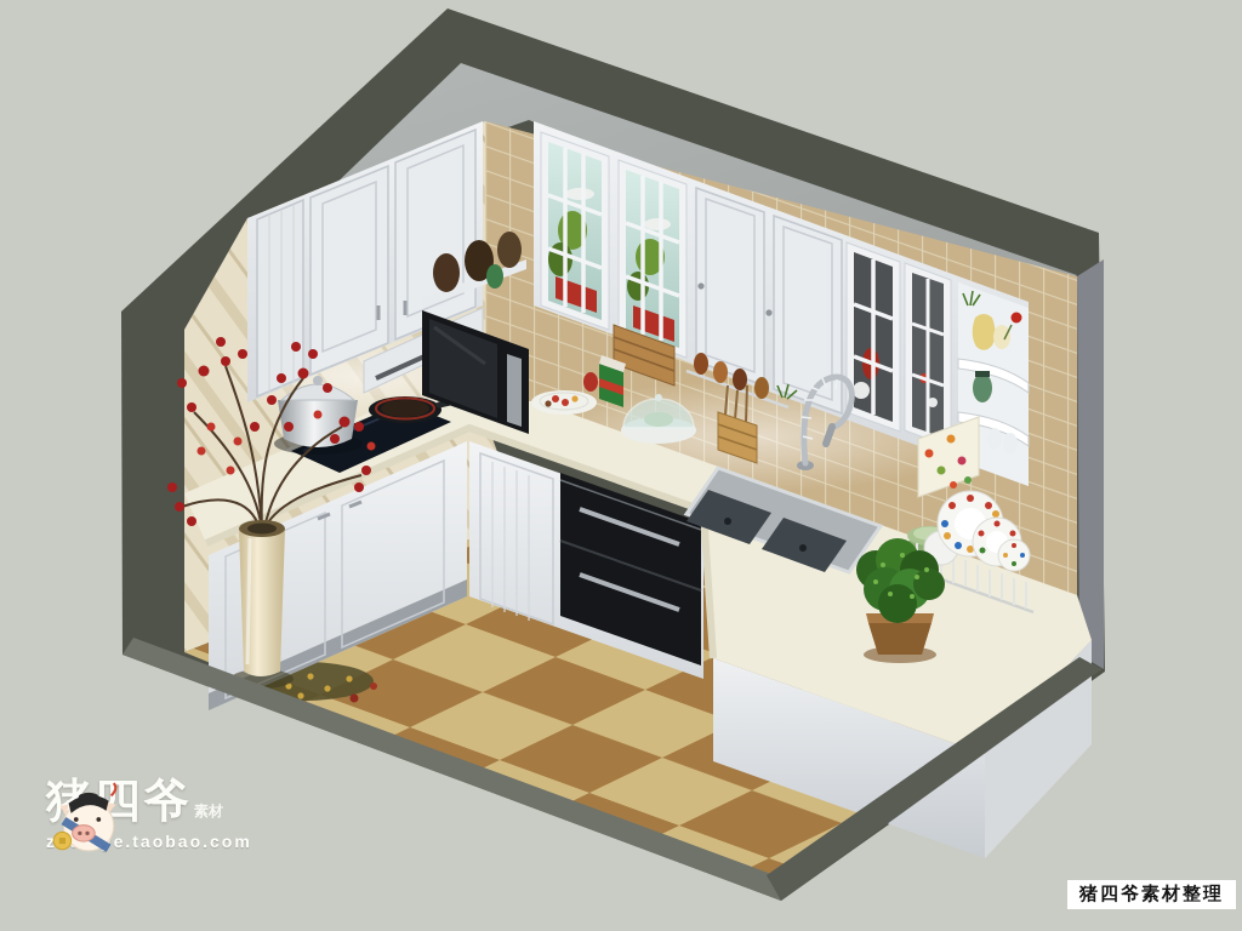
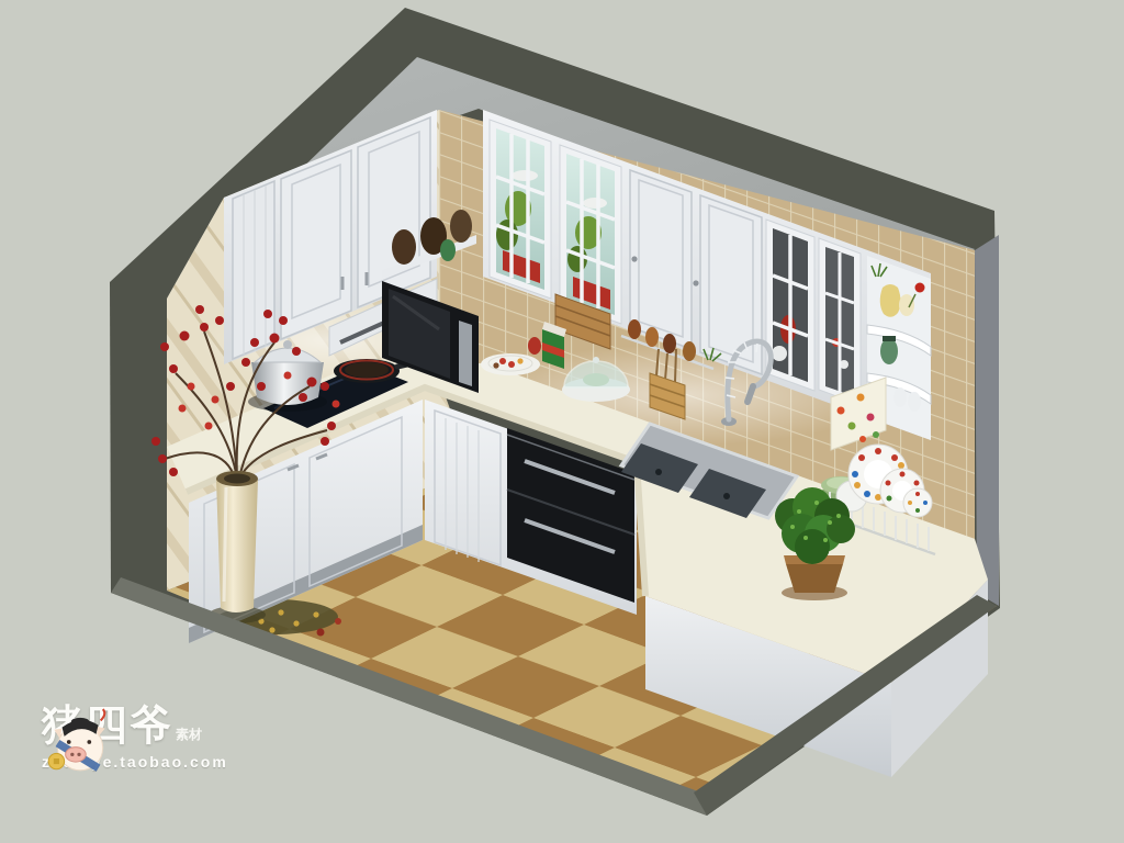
  猪四爷 素材
  ze.taobao.com
- 猪四爷素材整理
